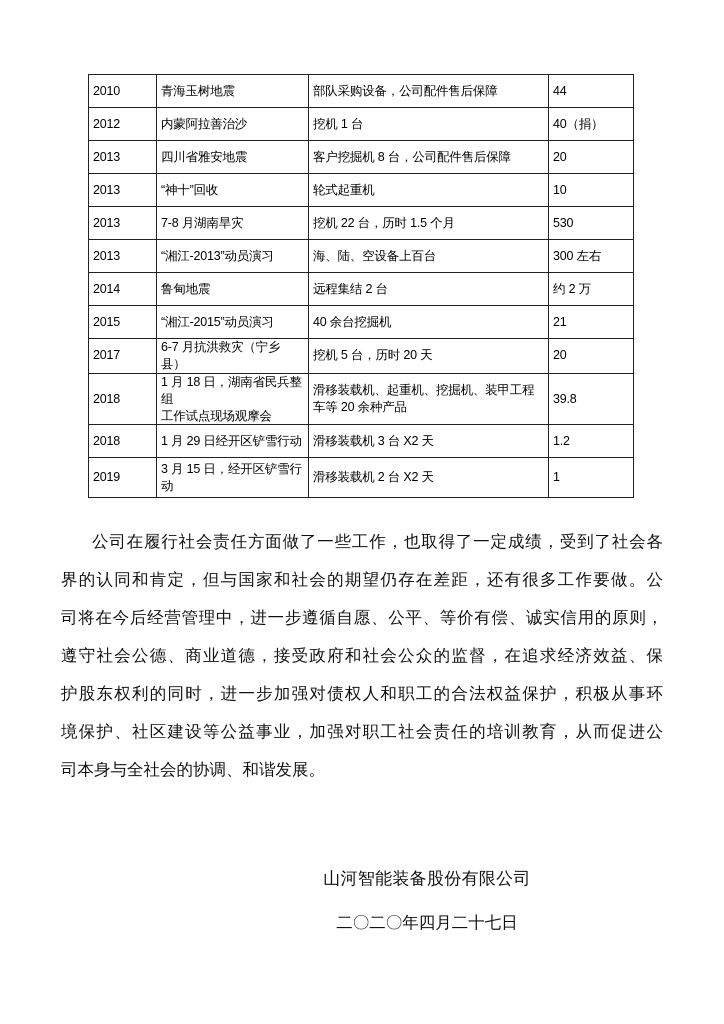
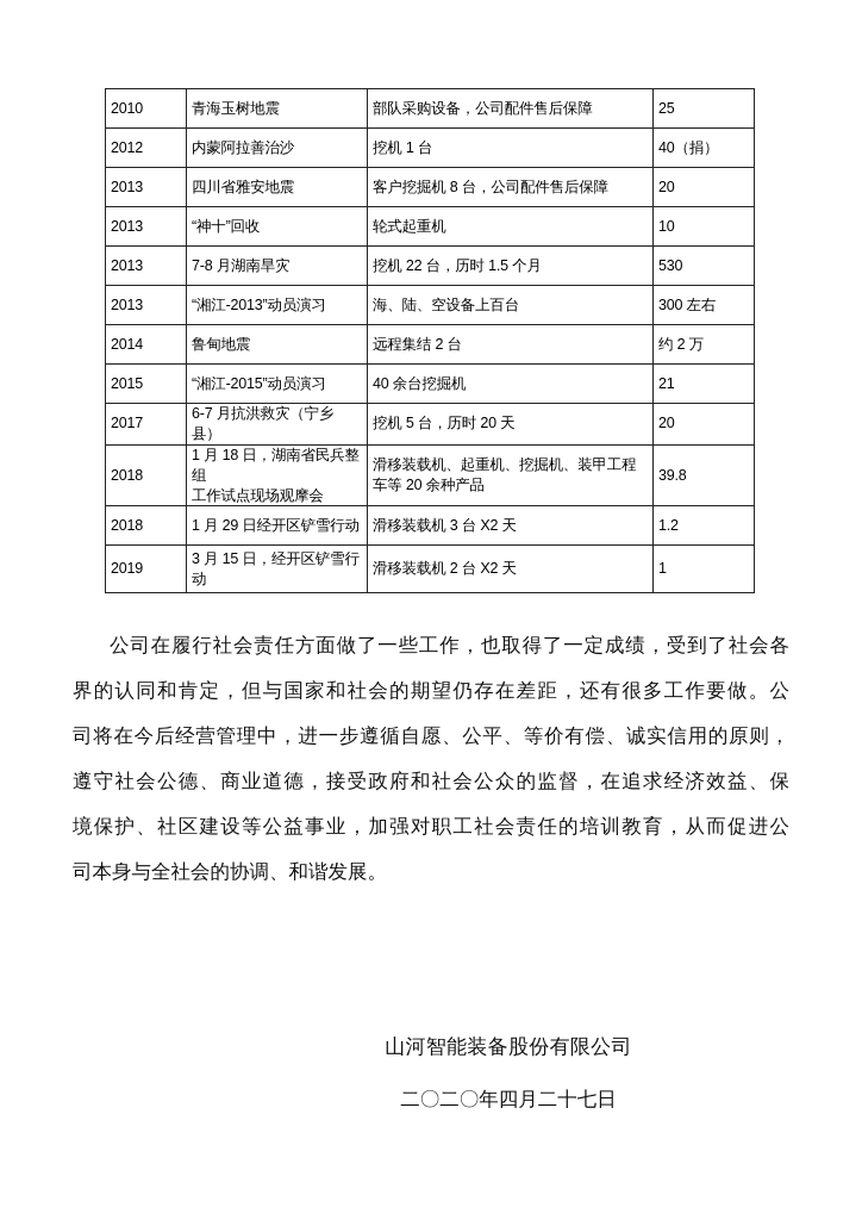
- 2010	青海玉树地震	部队采购设备，公司配件售后保障	44
+ 2010	青海玉树地震	部队采购设备，公司配件售后保障	25
  2012	内蒙阿拉善治沙	挖机 1 台	40（捐）
  2013	四川省雅安地震	客户挖掘机 8 台，公司配件售后保障	20
  2013	“神十”回收	轮式起重机	10
  2013	7-8 月湖南旱灾	挖机 22 台，历时 1.5 个月	530
  2013	“湘江-2013”动员演习	海、陆、空设备上百台	300 左右
  2014	鲁甸地震	远程集结 2 台	约 2 万
  2015	“湘江-2015”动员演习	40 余台挖掘机	21
  2017	6-7 月抗洪救灾（宁乡县）	挖机 5 台，历时 20 天	20
  2018	1 月 18 日，湖南省民兵整组 工作试点现场观摩会	滑移装载机、起重机、挖掘机、装甲工程 车等 20 余种产品	39.8
  2018	1 月 29 日经开区铲雪行动	滑移装载机 3 台 X2 天	1.2
  2019	3 月 15 日，经开区铲雪行动	滑移装载机 2 台 X2 天	1
  公司在履行社会责任方面做了一些工作，也取得了一定成绩，受到了社会各
  界的认同和肯定，但与国家和社会的期望仍存在差距，还有很多工作要做。公
  司将在今后经营管理中，进一步遵循自愿、公平、等价有偿、诚实信用的原则，
  遵守社会公德、商业道德，接受政府和社会公众的监督，在追求经济效益、保
- 护股东权利的同时，进一步加强对债权人和职工的合法权益保护，积极从事环
  境保护、社区建设等公益事业，加强对职工社会责任的培训教育，从而促进公
  司本身与全社会的协调、和谐发展。
  山河智能装备股份有限公司
  二〇二〇年四月二十七日
